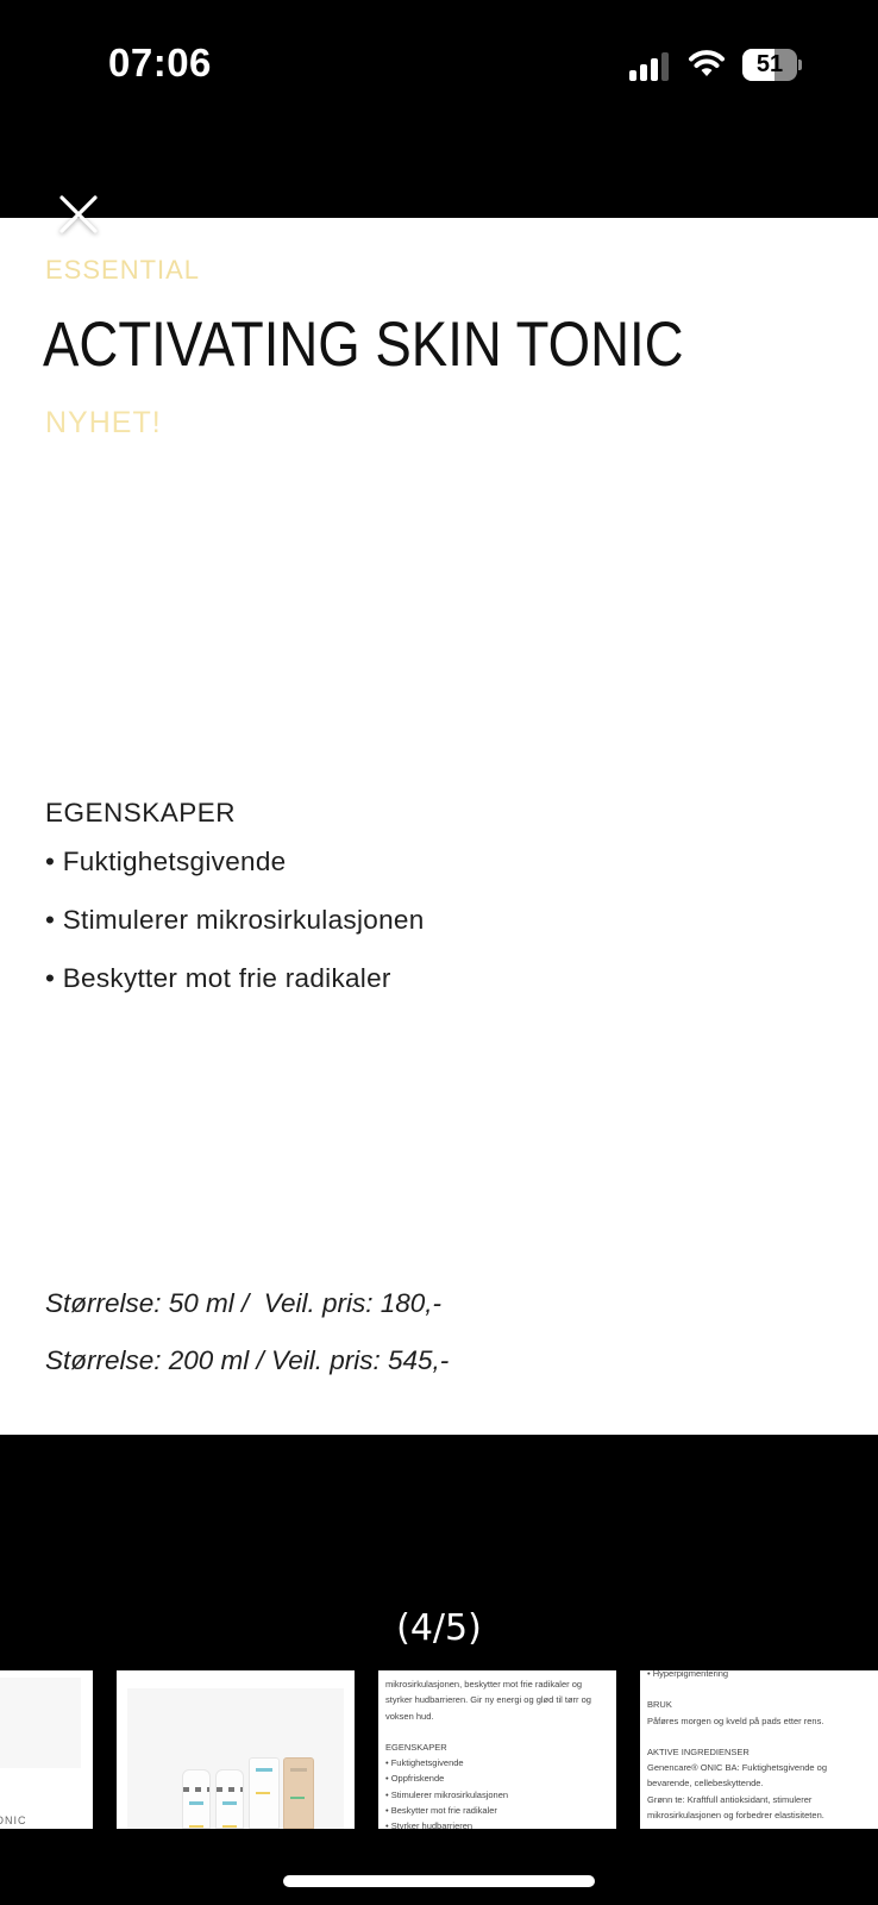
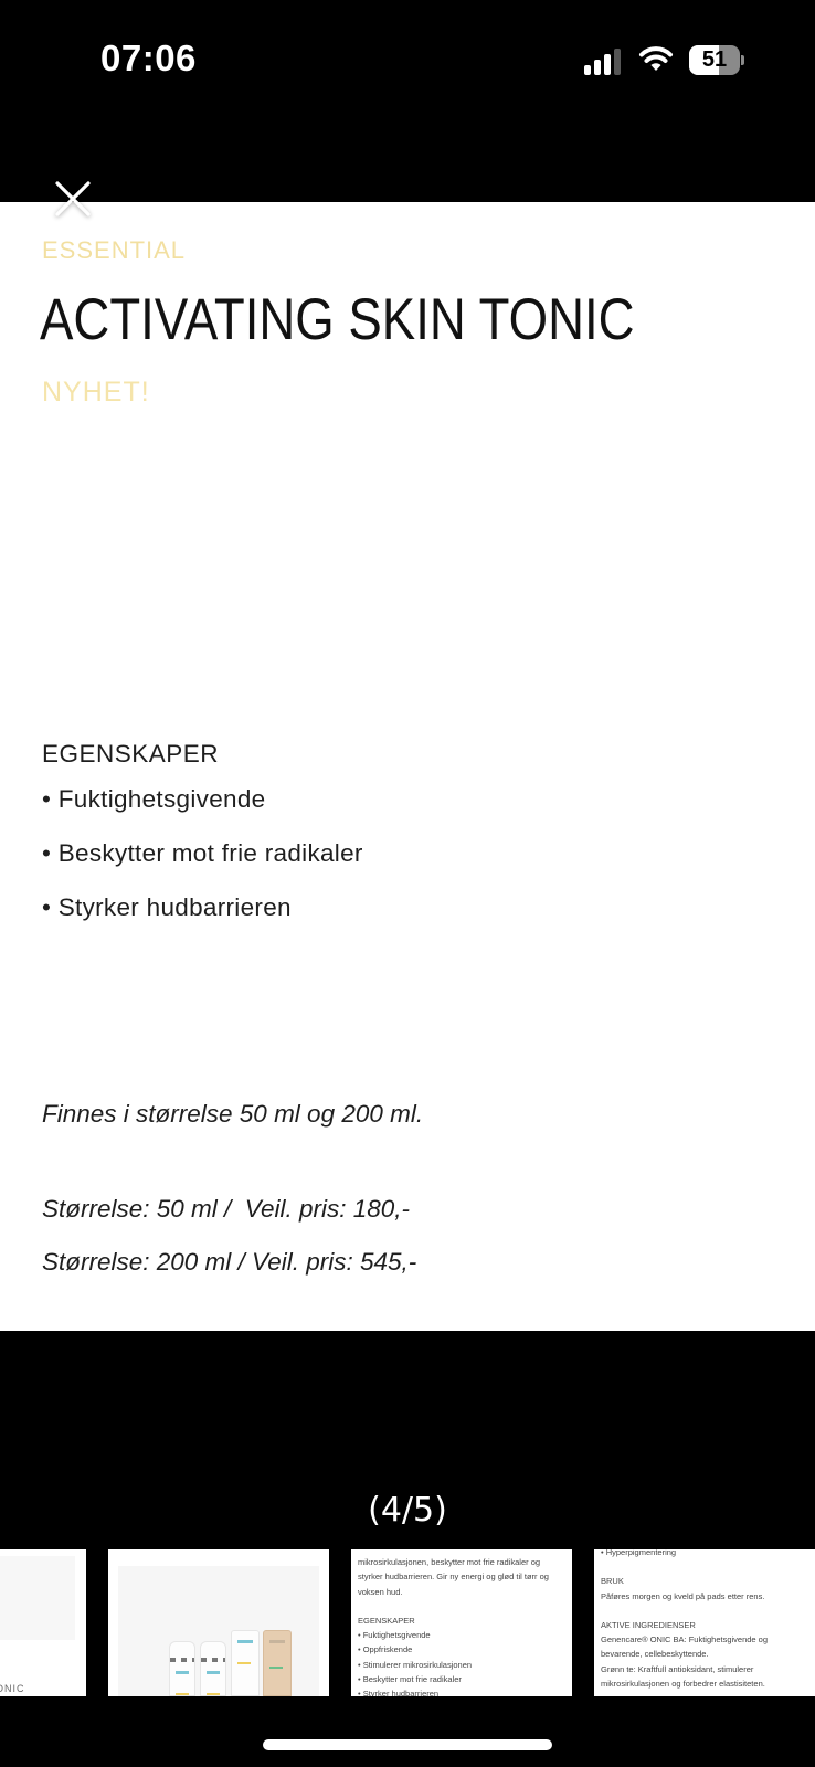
  07:06
  51
  ESSENTIAL
  ACTIVATING SKIN TONIC
  NYHET!
  EGENSKAPER
  Fuktighetsgivende
- Stimulerer mikrosirkulasjonen
  Beskytter mot frie radikaler
+ Styrker hudbarrieren
+ Finnes i størrelse 50 ml og 200 ml.
  Størrelse: 50 ml / Veil. pris: 180,-
  Størrelse: 200 ml / Veil. pris: 545,-
  (4/5)
  ONIC
  mikrosirkulasjonen, beskytter mot frie radikaler og
  styrker hudbarrieren. Gir ny energi og glød til tørr og
  voksen hud.
  EGENSKAPER
  • Fuktighetsgivende
  • Oppfriskende
  • Stimulerer mikrosirkulasjonen
  • Beskytter mot frie radikaler
  • Styrker hudbarrieren
  • Hyperpigmentering
  BRUK
  Påføres morgen og kveld på pads etter rens.
  AKTIVE INGREDIENSER
  Genencare® ONIC BA: Fuktighetsgivende og
  bevarende, cellebeskyttende.
  Grønn te: Kraftfull antioksidant, stimulerer
  mikrosirkulasjonen og forbedrer elastisiteten.
